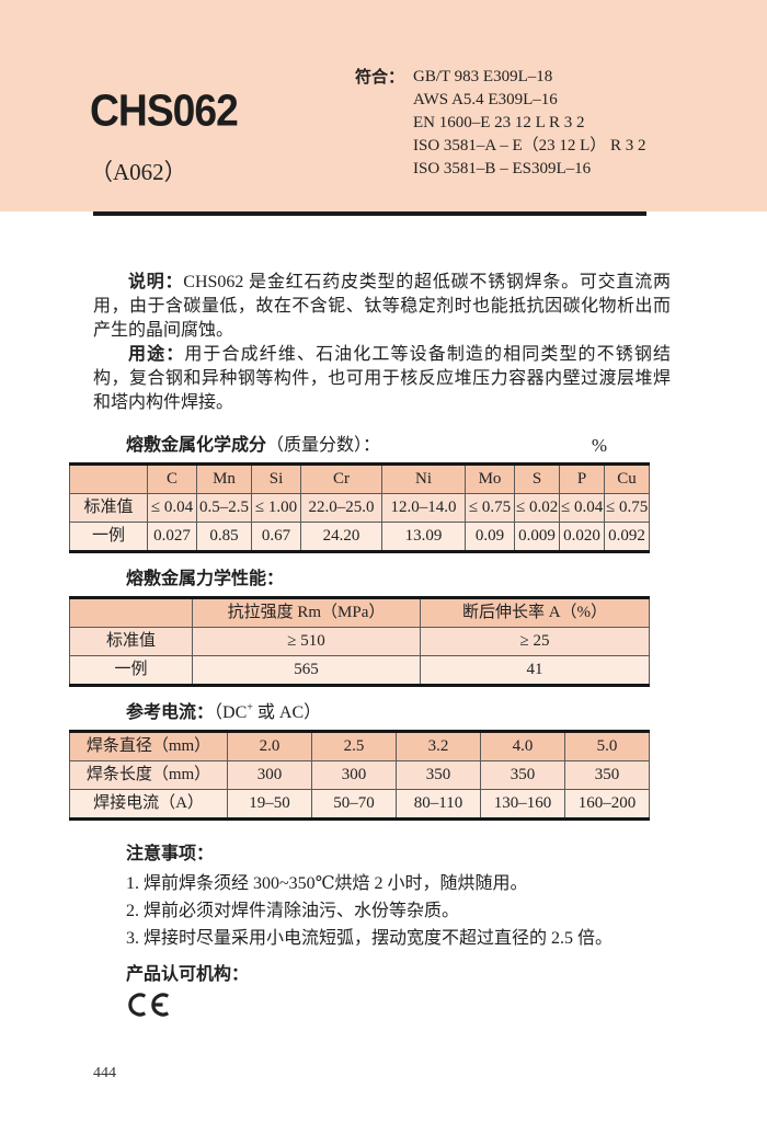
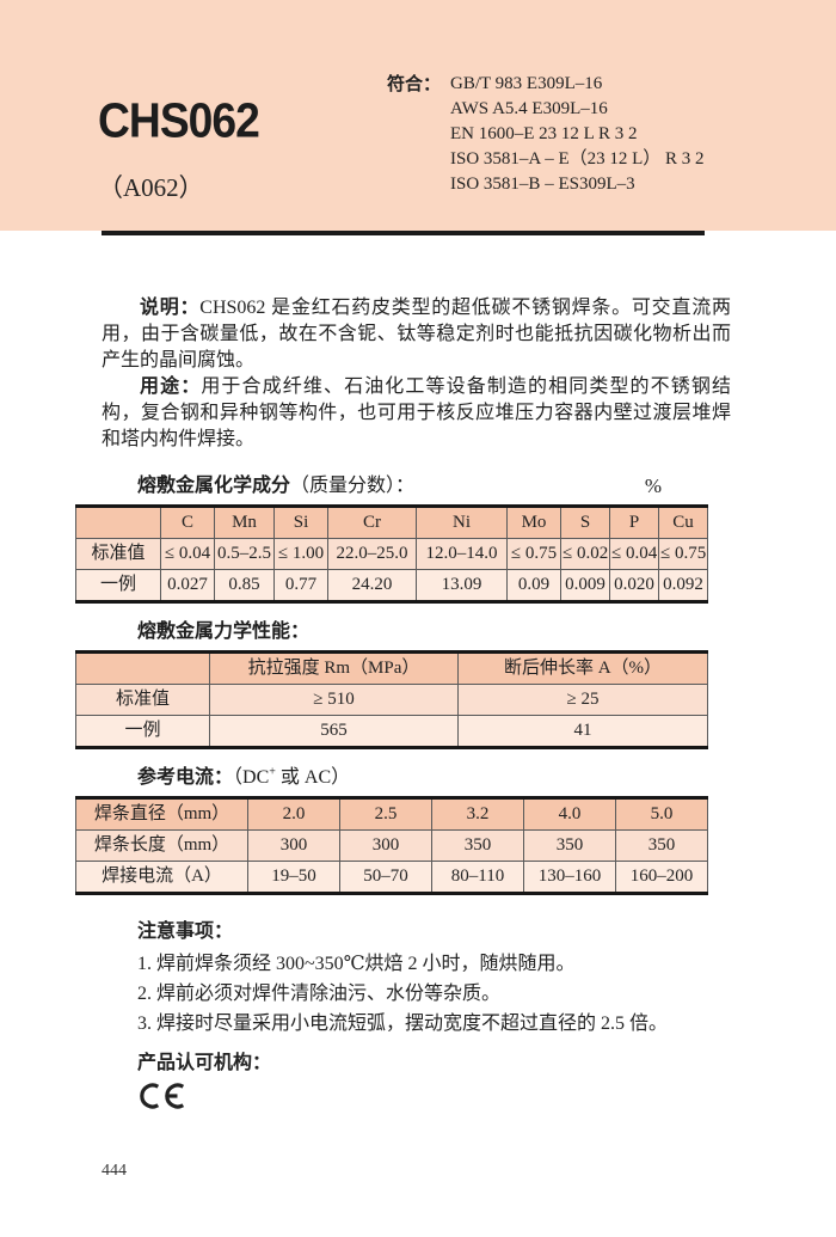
  CHS062
  （A062）
  符合：
- GB/T 983 E309L–18
+ GB/T 983 E309L–16
  AWS A5.4 E309L–16
  EN 1600–E 23 12 L R 3 2
  ISO 3581–A – E（23 12 L） R 3 2
- ISO 3581–B – ES309L–16
+ ISO 3581–B – ES309L–3
  说明：CHS062 是金红石药皮类型的超低碳不锈钢焊条。可交直流两用，由于含碳量低，故在不含铌、钛等稳定剂时也能抵抗因碳化物析出而产生的晶间腐蚀。
  用途：用于合成纤维、石油化工等设备制造的相同类型的不锈钢结构，复合钢和异种钢等构件，也可用于核反应堆压力容器内壁过渡层堆焊和塔内构件焊接。
  熔敷金属化学成分（质量分数）：
  %
  	C	Mn	Si	Cr	Ni	Mo	S	P	Cu
  标准值	≤ 0.04	0.5–2.5	≤ 1.00	22.0–25.0	12.0–14.0	≤ 0.75	≤ 0.02	≤ 0.04	≤ 0.75
- 一例	0.027	0.85	0.67	24.20	13.09	0.09	0.009	0.020	0.092
+ 一例	0.027	0.85	0.77	24.20	13.09	0.09	0.009	0.020	0.092
  熔敷金属力学性能：
  	抗拉强度 Rm（MPa）	断后伸长率 A（%）
  标准值	≥ 510	≥ 25
  一例	565	41
  参考电流：（DC+ 或 AC）
  焊条直径（mm）	2.0	2.5	3.2	4.0	5.0
  焊条长度（mm）	300	300	350	350	350
  焊接电流（A）	19–50	50–70	80–110	130–160	160–200
  注意事项：
  1. 焊前焊条须经 300~350℃烘焙 2 小时，随烘随用。
  2. 焊前必须对焊件清除油污、水份等杂质。
  3. 焊接时尽量采用小电流短弧，摆动宽度不超过直径的 2.5 倍。
  产品认可机构：
  444
